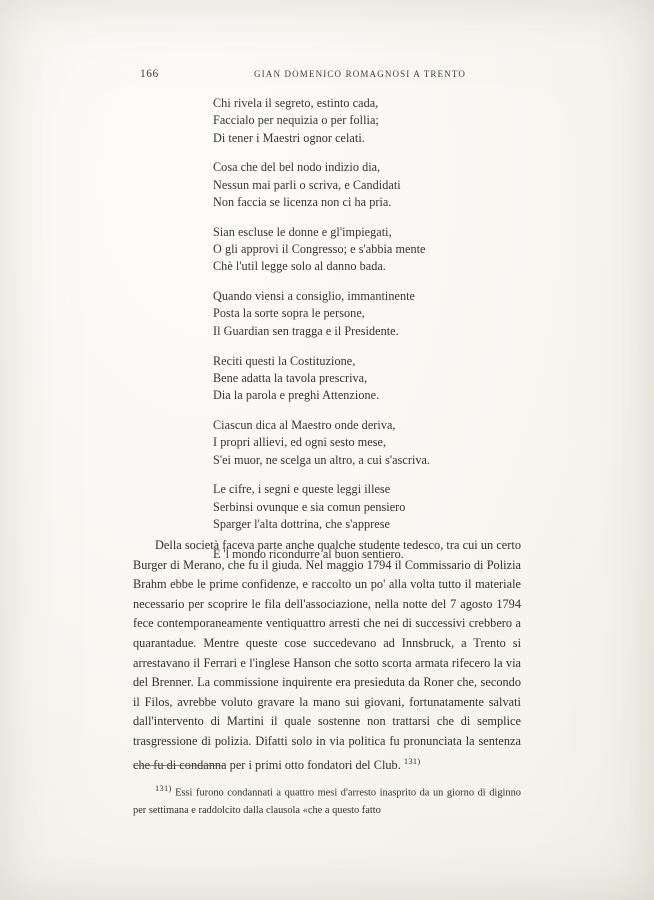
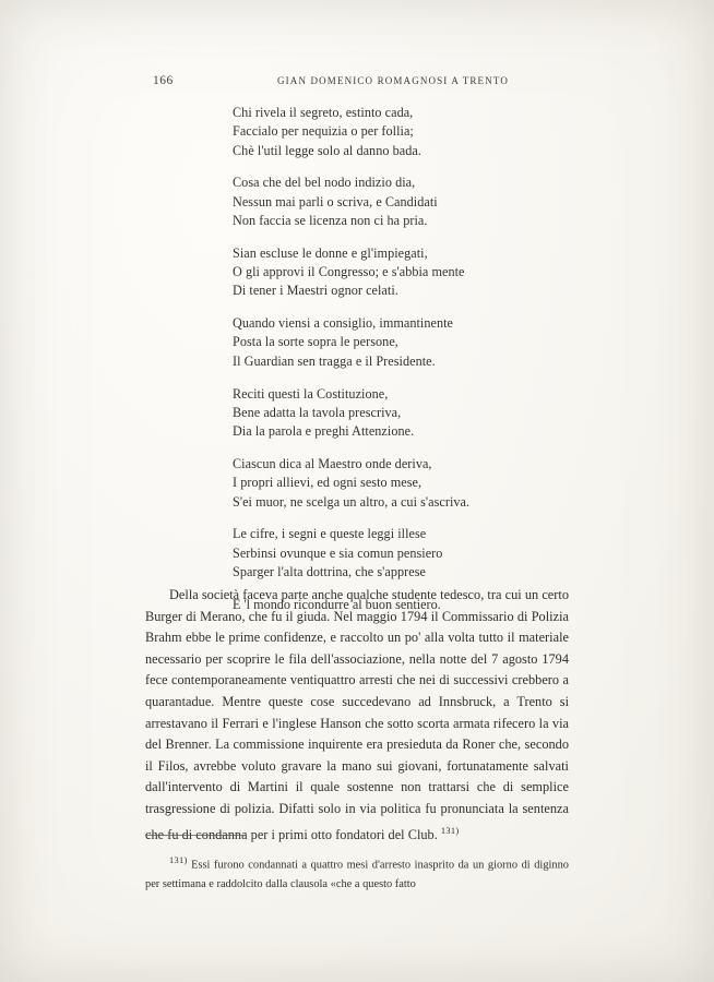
  166
  GIAN DOMENICO ROMAGNOSI A TRENTO
  Chi rivela il segreto, estinto cada,
  Faccialo per nequizia o per follia;
- Di tener i Maestri ognor celati.
+ Chè l'util legge solo al danno bada.
  Cosa che del bel nodo indizio dia,
  Nessun mai parli o scriva, e Candidati
  Non faccia se licenza non ci ha pria.
  Sian escluse le donne e gl'impiegati,
  O gli approvi il Congresso; e s'abbia mente
- Chè l'util legge solo al danno bada.
+ Di tener i Maestri ognor celati.
  Quando viensi a consiglio, immantinente
  Posta la sorte sopra le persone,
  Il Guardian sen tragga e il Presidente.
  Reciti questi la Costituzione,
  Bene adatta la tavola prescriva,
  Dia la parola e preghi Attenzione.
  Ciascun dica al Maestro onde deriva,
  I propri allievi, ed ogni sesto mese,
  S'ei muor, ne scelga un altro, a cui s'ascriva.
  Le cifre, i segni e queste leggi illese
  Serbinsi ovunque e sia comun pensiero
  Sparger l'alta dottrina, che s'apprese
  E 'l mondo ricondurre al buon sentiero.
  Della società faceva parte anche qualche studente tedesco, tra cui un certo Burger di Merano, che fu il giuda. Nel maggio 1794 il Commissario di Polizia Brahm ebbe le prime confidenze, e raccolto un po' alla volta tutto il materiale necessario per scoprire le fila dell'associazione, nella notte del 7 agosto 1794 fece contemporaneamente ventiquattro arresti che nei di successivi crebbero a quarantadue. Mentre queste cose succedevano ad Innsbruck, a Trento si arrestavano il Ferrari e l'inglese Hanson che sotto scorta armata rifecero la via del Brenner. La commissione inquirente era presieduta da Roner che, secondo il Filos, avrebbe voluto gravare la mano sui giovani, fortunatamente salvati dall'intervento di Martini il quale sostenne non trattarsi che di semplice trasgressione di polizia. Difatti solo in via politica fu pronunciata la sentenza che fu di condanna per i primi otto fondatori del Club. 131)
  131) Essi furono condannati a quattro mesi d'arresto inasprito da un giorno di diginno per settimana e raddolcito dalla clausola «che a questo fatto
